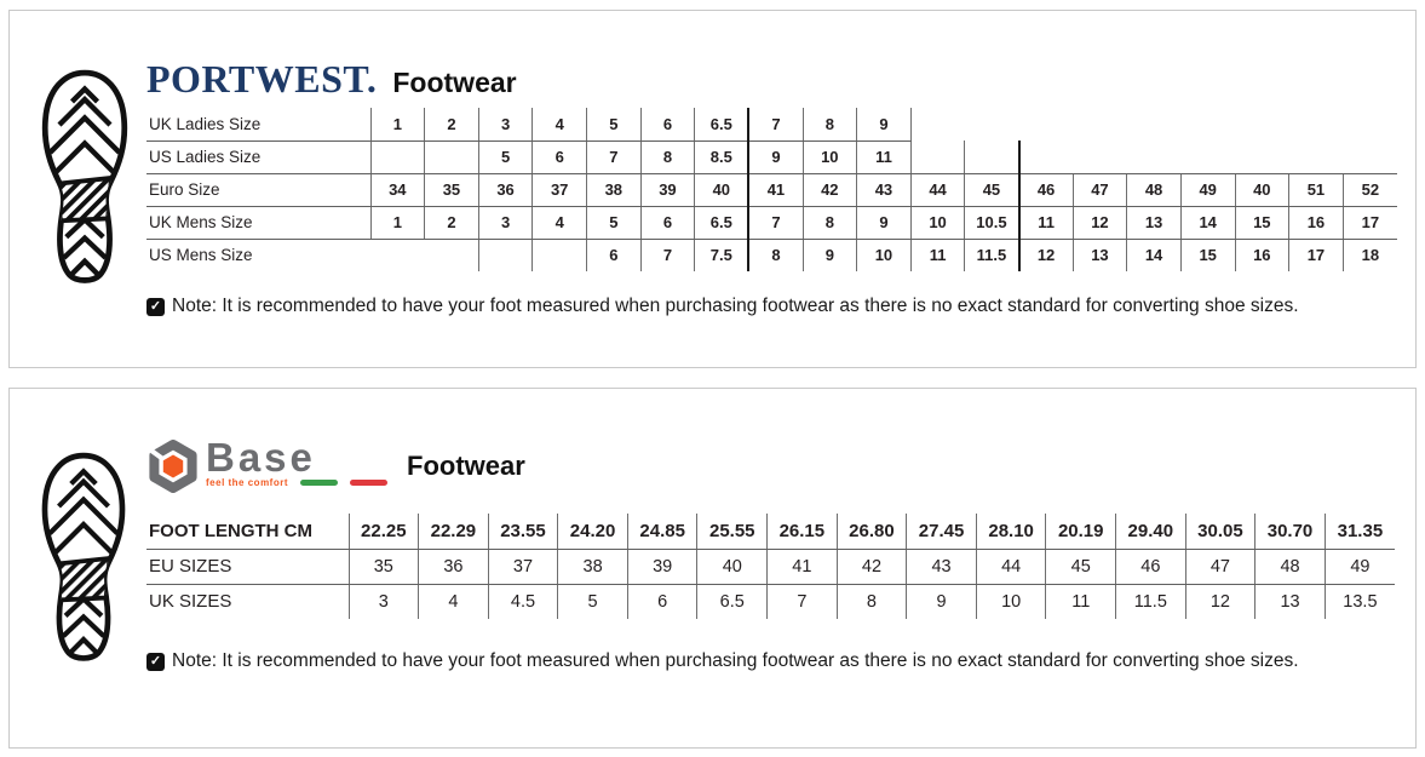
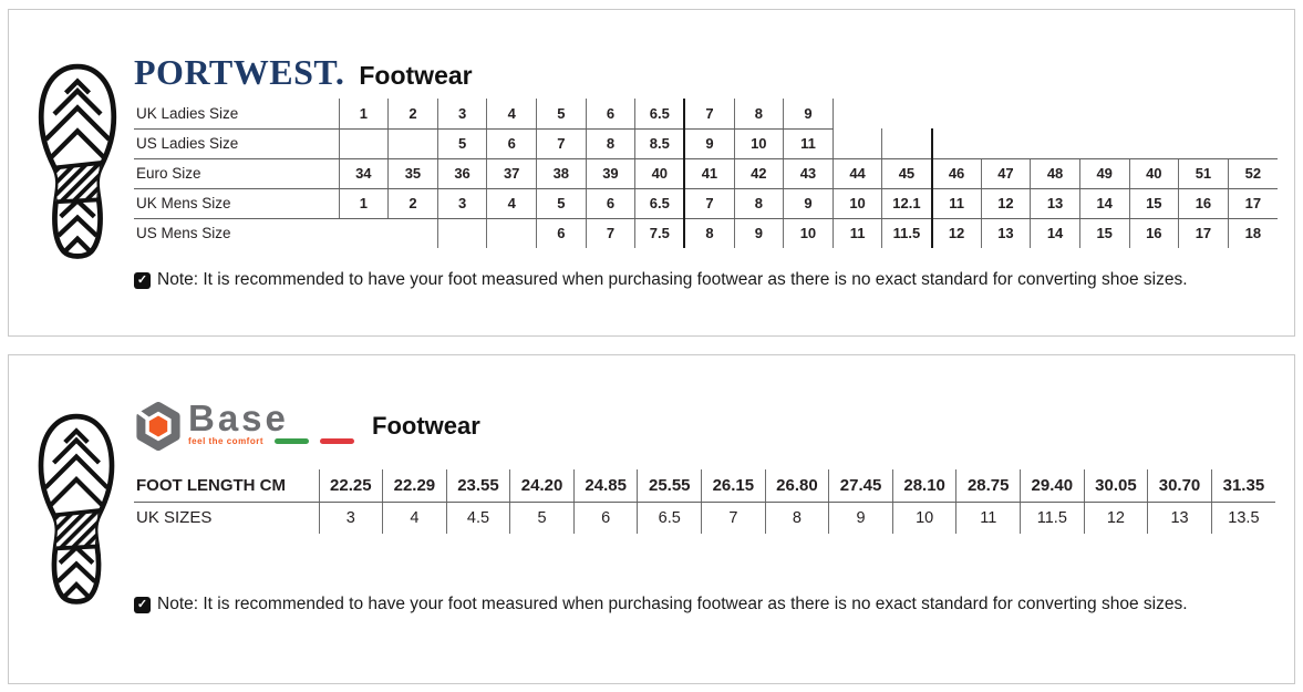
  PORTWEST.
  Footwear
  UK Ladies Size	1	2	3	4	5	6	6.5	7	8	9
  US Ladies Size			5	6	7	8	8.5	9	10	11
  Euro Size	34	35	36	37	38	39	40	41	42	43	44	45	46	47	48	49	40	51	52
- UK Mens Size	1	2	3	4	5	6	6.5	7	8	9	10	10.5	11	12	13	14	15	16	17
+ UK Mens Size	1	2	3	4	5	6	6.5	7	8	9	10	12.1	11	12	13	14	15	16	17
  US Mens Size					6	7	7.5	8	9	10	11	11.5	12	13	14	15	16	17	18
  ✓
  Note: It is recommended to have your foot measured when purchasing footwear as there is no exact standard for converting shoe sizes.
  Base
  feel the comfort
  Footwear
- FOOT LENGTH CM	22.25	22.29	23.55	24.20	24.85	25.55	26.15	26.80	27.45	28.10	20.19	29.40	30.05	30.70	31.35
+ FOOT LENGTH CM	22.25	22.29	23.55	24.20	24.85	25.55	26.15	26.80	27.45	28.10	28.75	29.40	30.05	30.70	31.35
- EU SIZES	35	36	37	38	39	40	41	42	43	44	45	46	47	48	49
  UK SIZES	3	4	4.5	5	6	6.5	7	8	9	10	11	11.5	12	13	13.5
  ✓
  Note: It is recommended to have your foot measured when purchasing footwear as there is no exact standard for converting shoe sizes.
